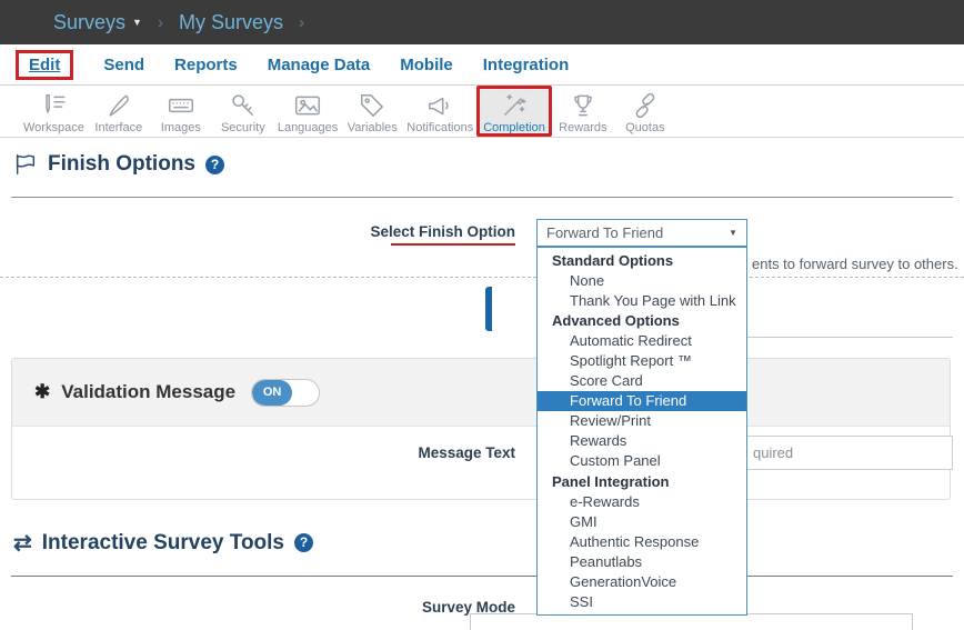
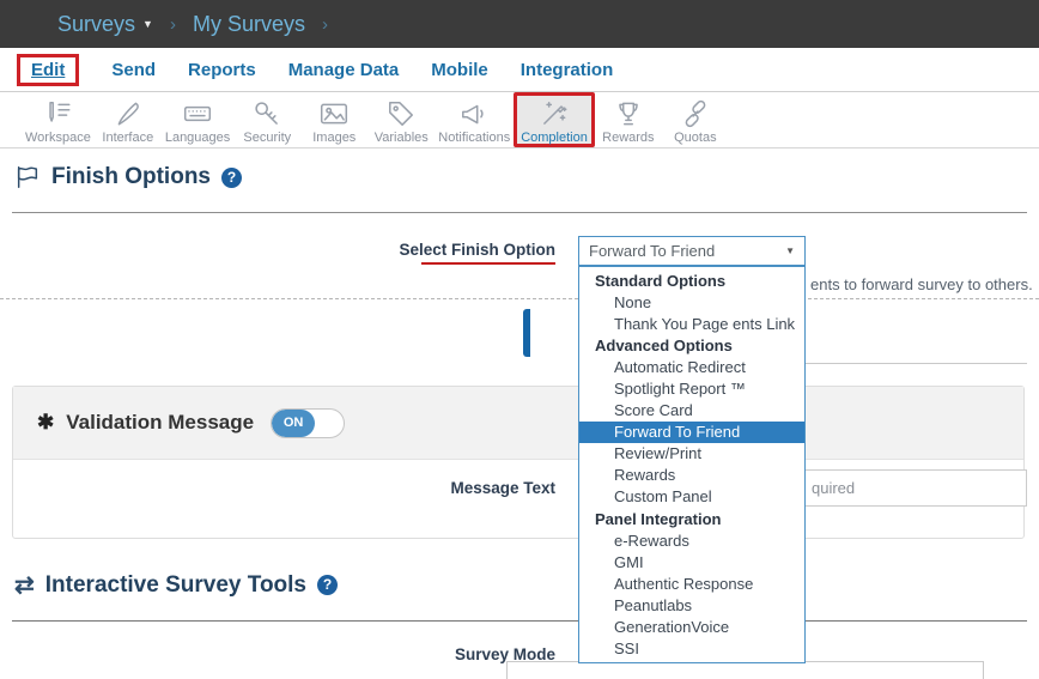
  Surveys
  ▼
  ›
  My Surveys
  ›
  Edit
  Send
  Reports
  Manage Data
  Mobile
  Integration
  Workspace
  Interface
- Images
+ Languages
  Security
- Languages
+ Images
  Variables
  Notifications
  Completion
  Rewards
  Quotas
  Finish Options
  ?
  Select Finish Option
  Forward To Friend
  ▼
  ents to forward survey to others.
  ✱
  Validation Message
  ON
  Message Text
  quired
  ⇄
  Interactive Survey Tools
  ?
  Survey Mode
  Standard Options
  None
- Thank You Page with Link
+ Thank You Page ents Link
  Advanced Options
  Automatic Redirect
  Spotlight Report ™
  Score Card
  Forward To Friend
  Review/Print
  Rewards
  Custom Panel
  Panel Integration
  e-Rewards
  GMI
  Authentic Response
  Peanutlabs
  GenerationVoice
  SSI
